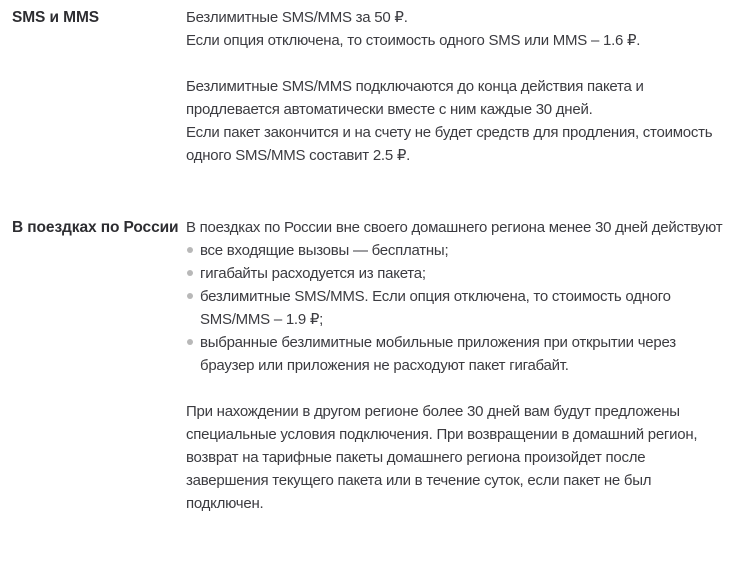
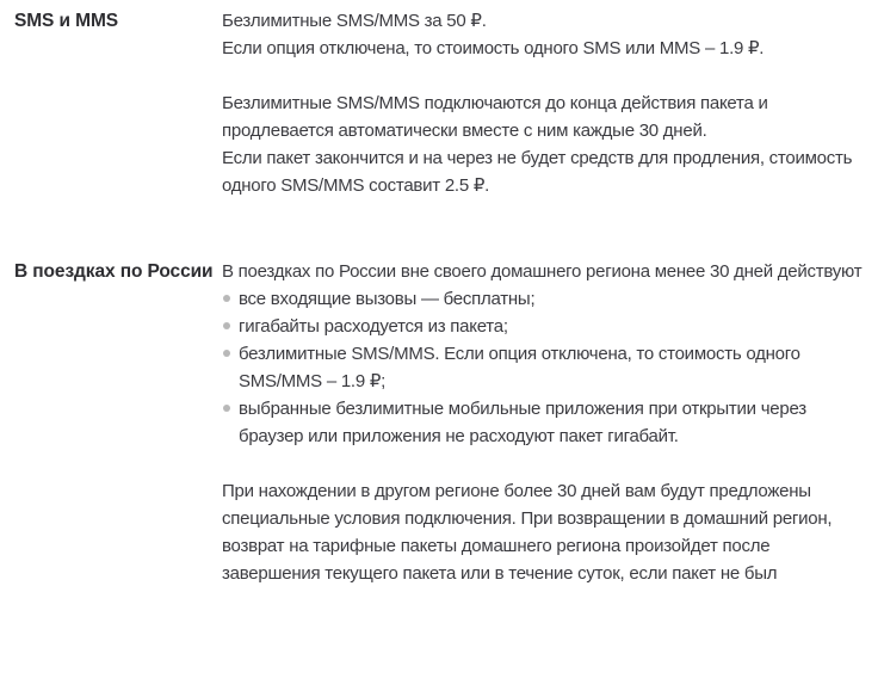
  SMS и MMS
  Безлимитные SMS/MMS за 50 ₽.
- Если опция отключена, то стоимость одного SMS или MMS – 1.6 ₽.
+ Если опция отключена, то стоимость одного SMS или MMS – 1.9 ₽.
  Безлимитные SMS/MMS подключаются до конца действия пакета и
  продлевается автоматически вместе с ним каждые 30 дней.
- Если пакет закончится и на счету не будет средств для продления, стоимость
+ Если пакет закончится и на через не будет средств для продления, стоимость
  одного SMS/MMS составит 2.5 ₽.
  В поездках по России
  В поездках по России вне своего домашнего региона менее 30 дней действуют
  все входящие вызовы — бесплатны;
  гигабайты расходуется из пакета;
  безлимитные SMS/MMS. Если опция отключена, то стоимость одного
  SMS/MMS – 1.9 ₽;
  выбранные безлимитные мобильные приложения при открытии через
  браузер или приложения не расходуют пакет гигабайт.
  При нахождении в другом регионе более 30 дней вам будут предложены
  специальные условия подключения. При возвращении в домашний регион,
  возврат на тарифные пакеты домашнего региона произойдет после
  завершения текущего пакета или в течение суток, если пакет не был
- подключен.
